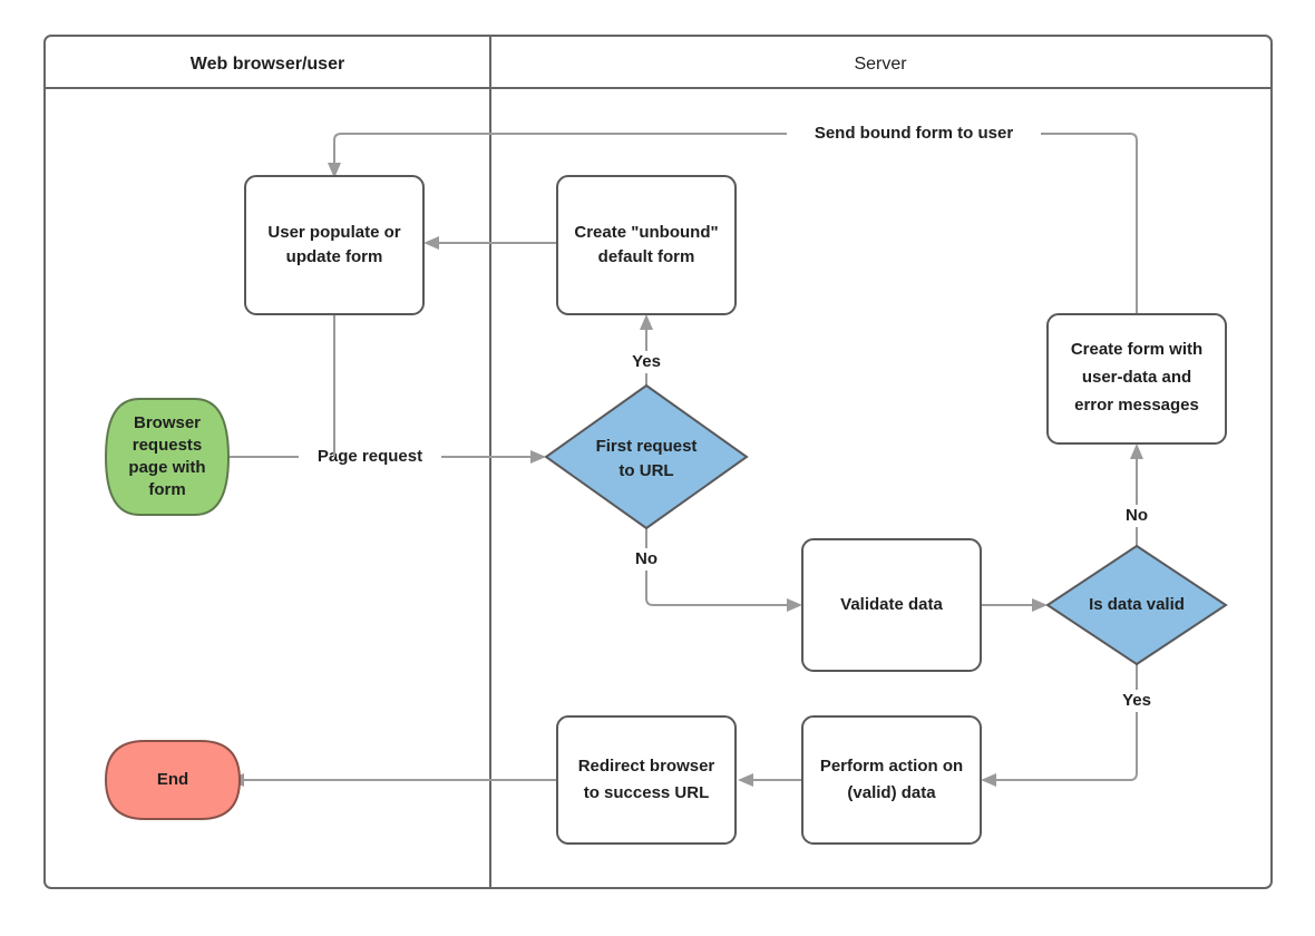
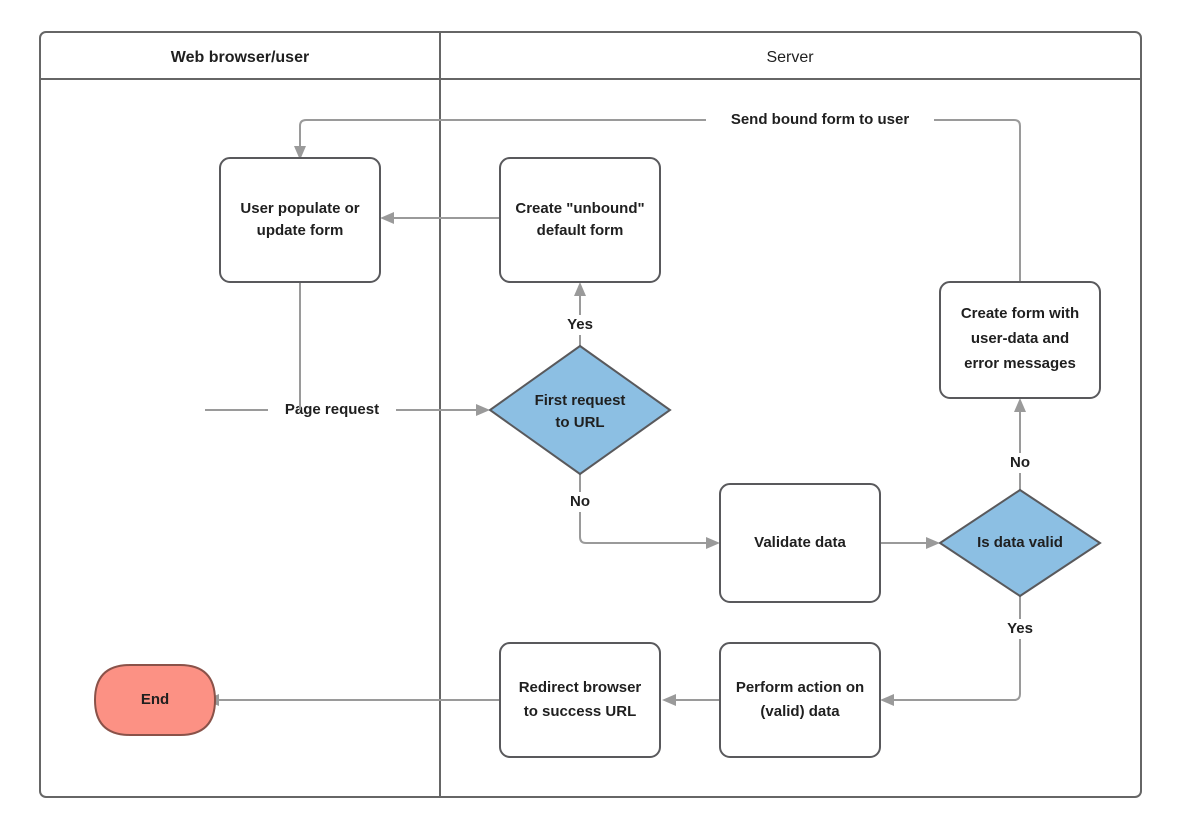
  Web browser/user
  Server
  Send bound form to user
  Yes
  Pge request
  No
  No
  Yes
  User populate or
  update form
  Create "unbound"
  default form
- Browser
- requests
- page with
- form
  First request
  to URL
  Create form with
  user-data and
  error messages
  Validate data
  Is data valid
  Perform action on
  (valid) data
  Redirect browser
  to success URL
  End
